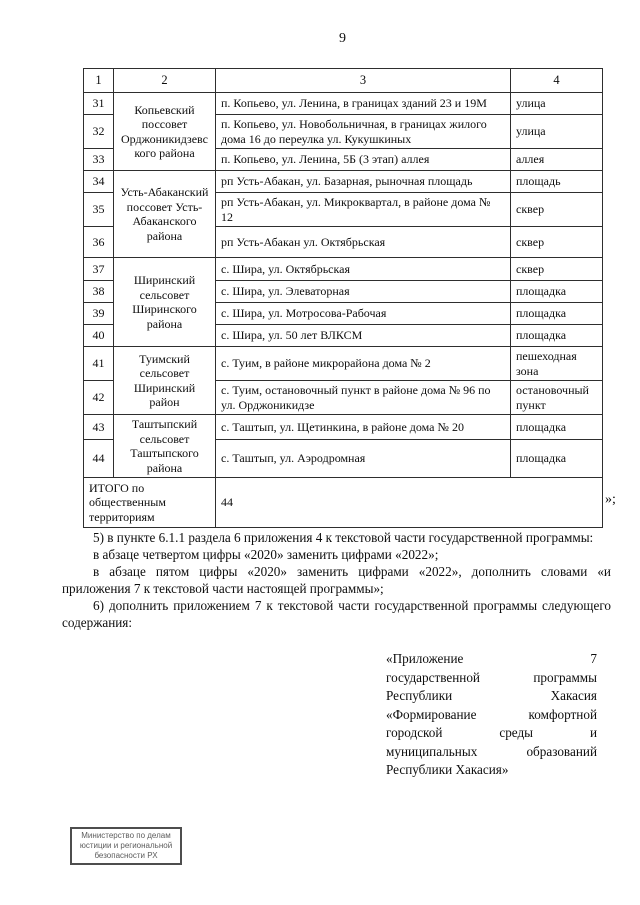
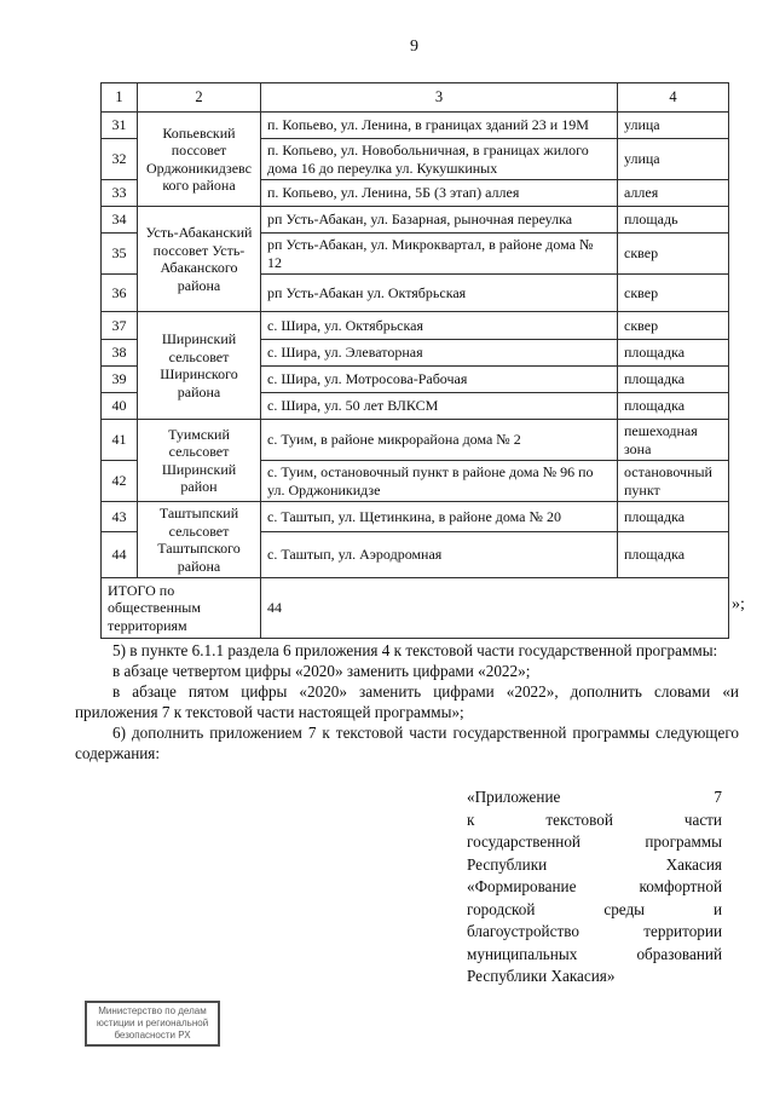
  9
  1	2	3	4
  31	Копьевский поссовет Орджоникидзевского района	п. Копьево, ул. Ленина, в границах зданий 23 и 19М	улица
  32	п. Копьево, ул. Новобольничная, в границах жилого дома 16 до переулка ул. Кукушкиных	улица
  33	п. Копьево, ул. Ленина, 5Б (3 этап) аллея	аллея
- 34	Усть-Абаканский поссовет Усть-Абаканского района	рп Усть-Абакан, ул. Базарная, рыночная площадь	площадь
+ 34	Усть-Абаканский поссовет Усть-Абаканского района	рп Усть-Абакан, ул. Базарная, рыночная переулка	площадь
  35	рп Усть-Абакан, ул. Микроквартал, в районе дома № 12	сквер
  36	рп Усть-Абакан ул. Октябрьская	сквер
  37	Ширинский сельсовет Ширинского района	с. Шира, ул. Октябрьская	сквер
  38	с. Шира, ул. Элеваторная	площадка
  39	с. Шира, ул. Мотросова-Рабочая	площадка
  40	с. Шира, ул. 50 лет ВЛКСМ	площадка
  41	Туимский сельсовет Ширинский район	с. Туим, в районе микрорайона дома № 2	пешеходная зона
  42	с. Туим, остановочный пункт в районе дома № 96 по ул. Орджоникидзе	остановочный пункт
  43	Таштыпский сельсовет Таштыпского района	с. Таштып, ул. Щетинкина, в районе дома № 20	площадка
  44	с. Таштып, ул. Аэродромная	площадка
  ИТОГО по общественным территориям	44
  »;
  5) в пункте 6.1.1 раздела 6 приложения 4 к текстовой части государственной программы:
  в абзаце четвертом цифры «2020» заменить цифрами «2022»;
  в абзаце пятом цифры «2020» заменить цифрами «2022», дополнить словами «и приложения 7 к текстовой части настоящей программы»;
  6) дополнить приложением 7 к текстовой части государственной программы следующего содержания:
  «Приложение 7
+ к текстовой части
  государственной программы
  Республики Хакасия
  «Формирование комфортной
  городской среды и
+ благоустройство территории
  муниципальных образований
  Республики Хакасия»
  Министерство по делам
  юстиции и региональной
  безопасности РХ
